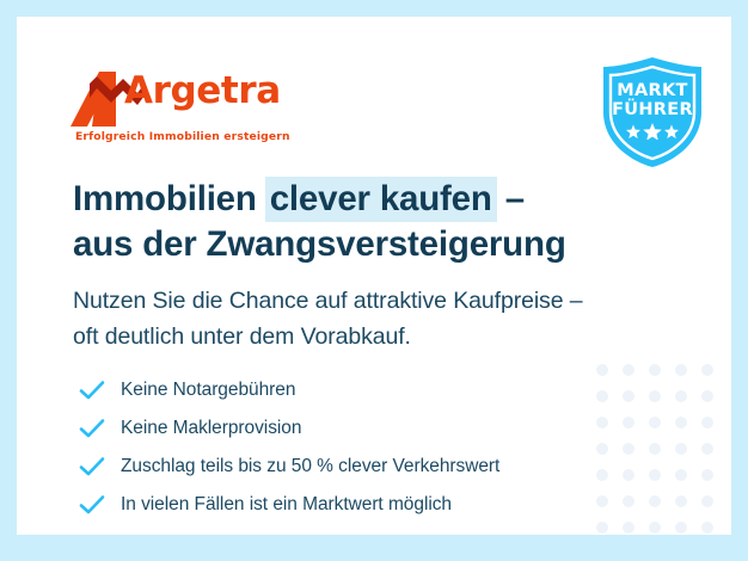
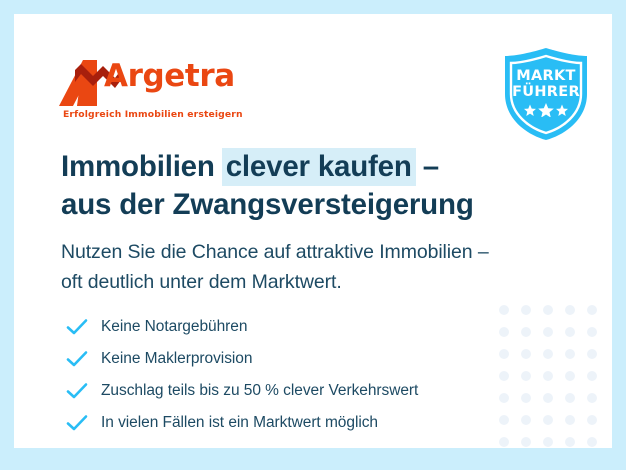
  Argetra
  Erfolgreich Immobilien ersteigern
  MARKT
  FÜHRER
  Immobilien clever kaufen –
  aus der Zwangsversteigerung
- Nutzen Sie die Chance auf attraktive Kaufpreise –
+ Nutzen Sie die Chance auf attraktive Immobilien –
- oft deutlich unter dem Vorabkauf.
+ oft deutlich unter dem Marktwert.
  Keine Notargebühren
  Keine Maklerprovision
  Zuschlag teils bis zu 50 % clever Verkehrswert
  In vielen Fällen ist ein Marktwert möglich
